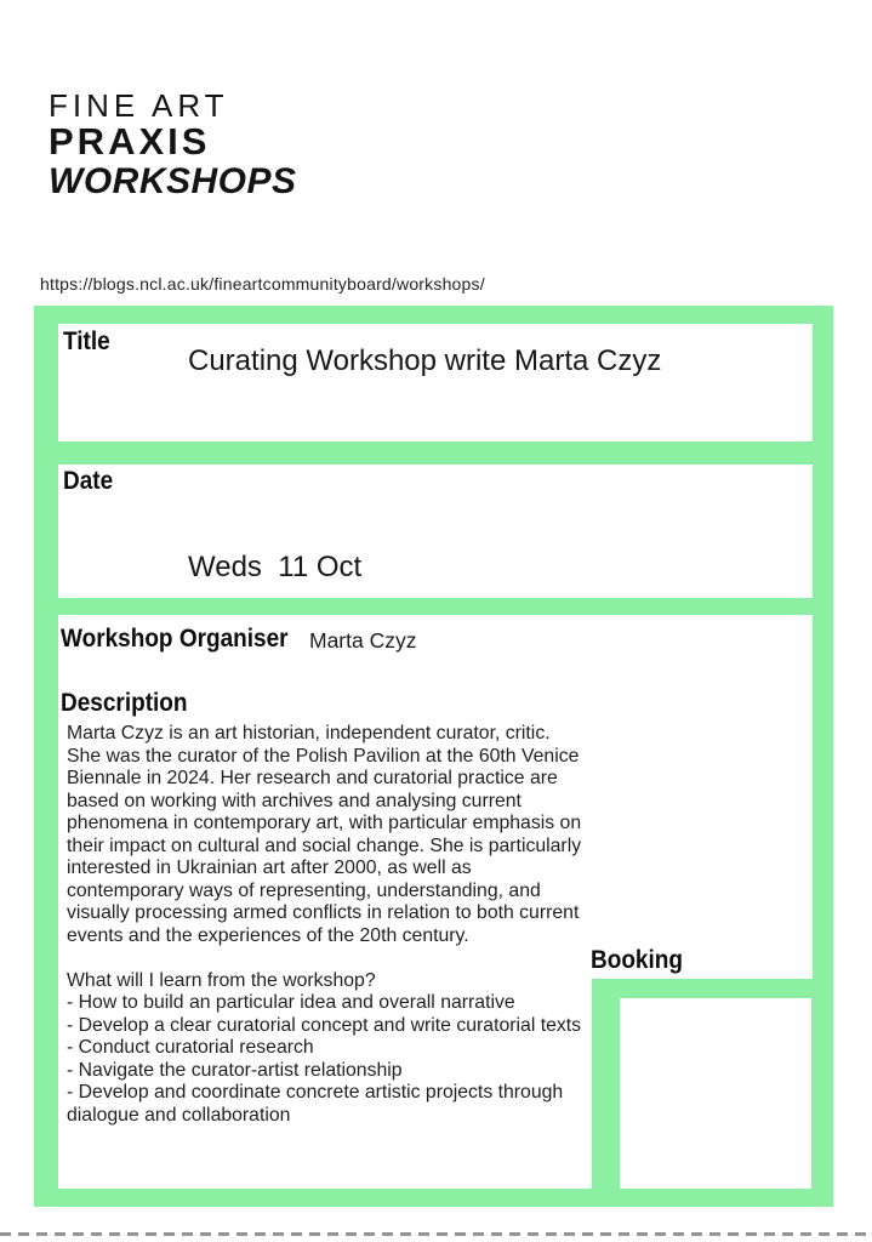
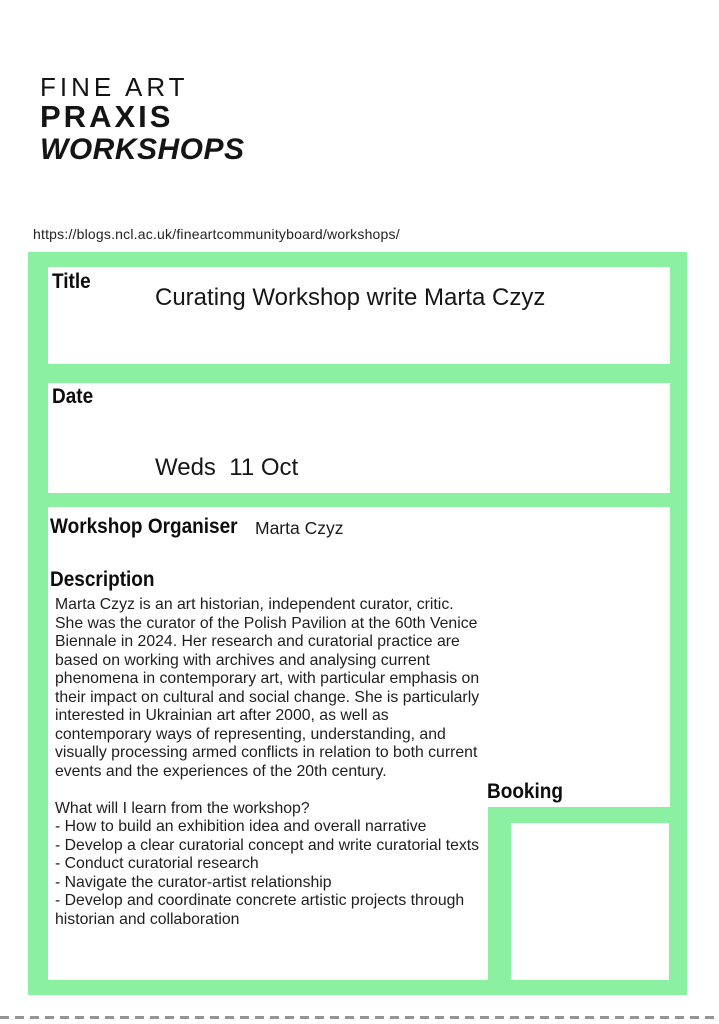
  FINE ART
  PRAXIS
  WORKSHOPS
  https://blogs.ncl.ac.uk/fineartcommunityboard/workshops/
  Title
  Curating Workshop write Marta Czyz
  Date
  Weds 11 Oct
  Workshop Organiser
  Marta Czyz
  Description
  Marta Czyz is an art historian, independent curator, critic. She was the curator of the Polish Pavilion at the 60th Venice Biennale in 2024. Her research and curatorial practice are based on working with archives and analysing current phenomena in contemporary art, with particular emphasis on their impact on cultural and social change. She is particularly interested in Ukrainian art after 2000, as well as contemporary ways of representing, understanding, and visually processing armed conflicts in relation to both current events and the experiences of the 20th century.
  What will I learn from the workshop?
- - How to build an particular idea and overall narrative
+ - How to build an exhibition idea and overall narrative
  - Develop a clear curatorial concept and write curatorial texts
  - Conduct curatorial research
  - Navigate the curator-artist relationship
- - Develop and coordinate concrete artistic projects through dialogue and collaboration
+ - Develop and coordinate concrete artistic projects through historian and collaboration
  Booking
